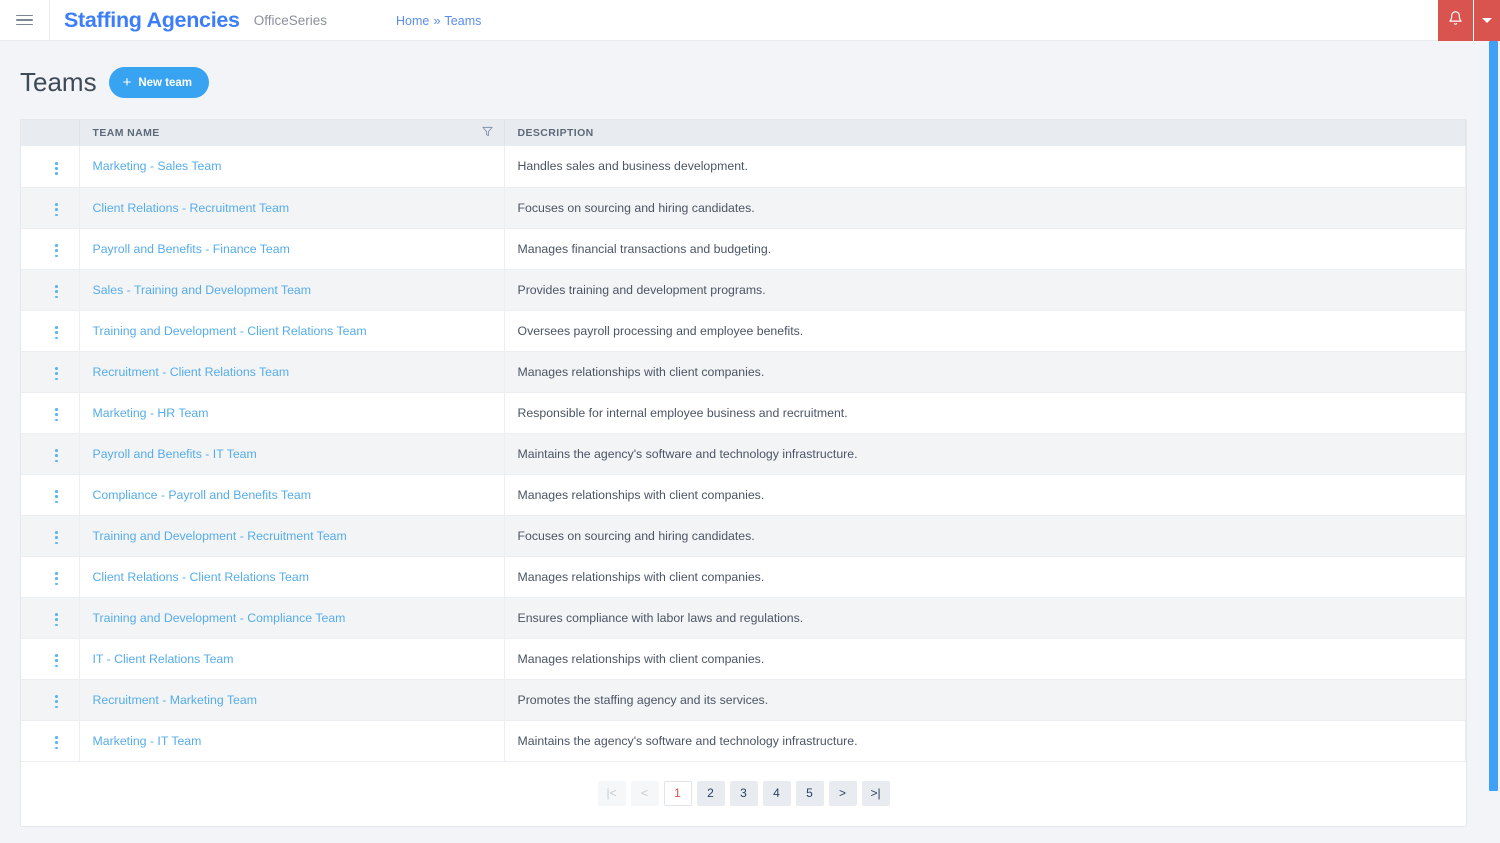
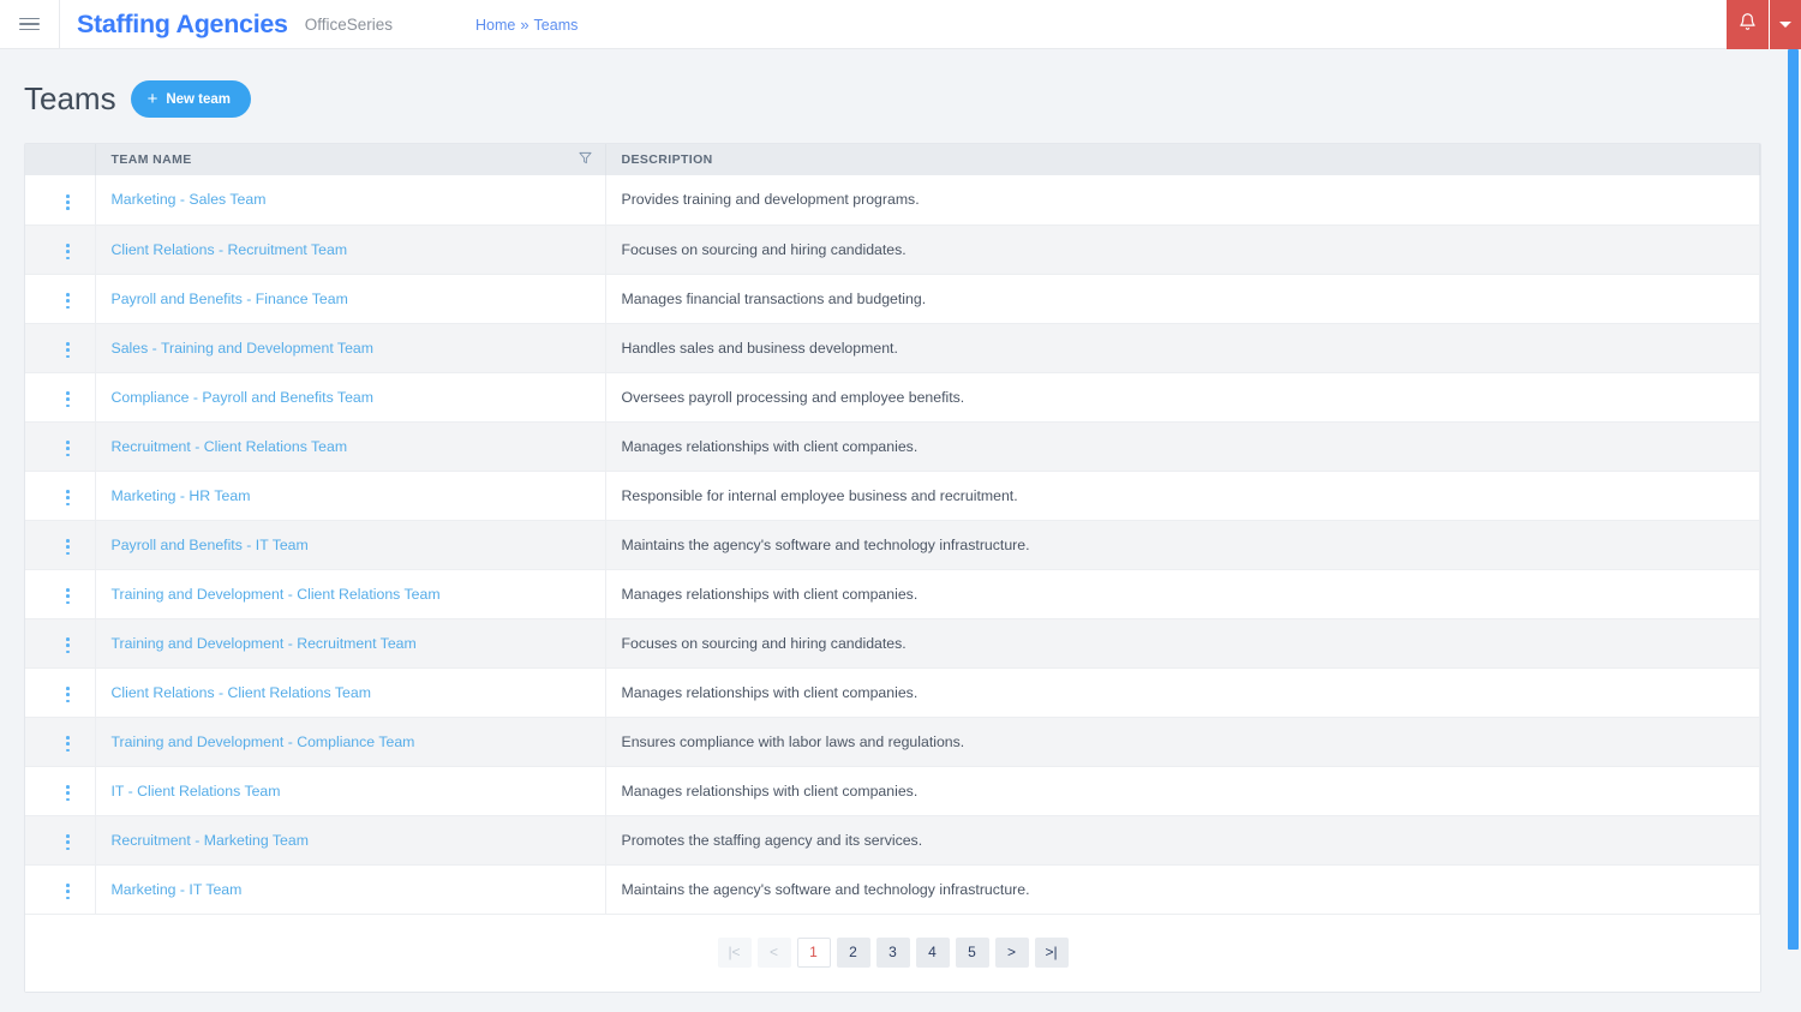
  Staffing Agencies
  OfficeSeries
  Home
  »
  Teams
  Teams
  +
  New team
  	TEAM NAME	DESCRIPTION
- 	Marketing - Sales Team	Handles sales and business development.
+ 	Marketing - Sales Team	Provides training and development programs.
  	Client Relations - Recruitment Team	Focuses on sourcing and hiring candidates.
  	Payroll and Benefits - Finance Team	Manages financial transactions and budgeting.
- 	Sales - Training and Development Team	Provides training and development programs.
+ 	Sales - Training and Development Team	Handles sales and business development.
- 	Training and Development - Client Relations Team	Oversees payroll processing and employee benefits.
+ 	Compliance - Payroll and Benefits Team	Oversees payroll processing and employee benefits.
  	Recruitment - Client Relations Team	Manages relationships with client companies.
  	Marketing - HR Team	Responsible for internal employee business and recruitment.
  	Payroll and Benefits - IT Team	Maintains the agency's software and technology infrastructure.
- 	Compliance - Payroll and Benefits Team	Manages relationships with client companies.
+ 	Training and Development - Client Relations Team	Manages relationships with client companies.
  	Training and Development - Recruitment Team	Focuses on sourcing and hiring candidates.
  	Client Relations - Client Relations Team	Manages relationships with client companies.
  	Training and Development - Compliance Team	Ensures compliance with labor laws and regulations.
  	IT - Client Relations Team	Manages relationships with client companies.
  	Recruitment - Marketing Team	Promotes the staffing agency and its services.
  	Marketing - IT Team	Maintains the agency's software and technology infrastructure.
  |<
  <
  1
  2
  3
  4
  5
  >
  >|
